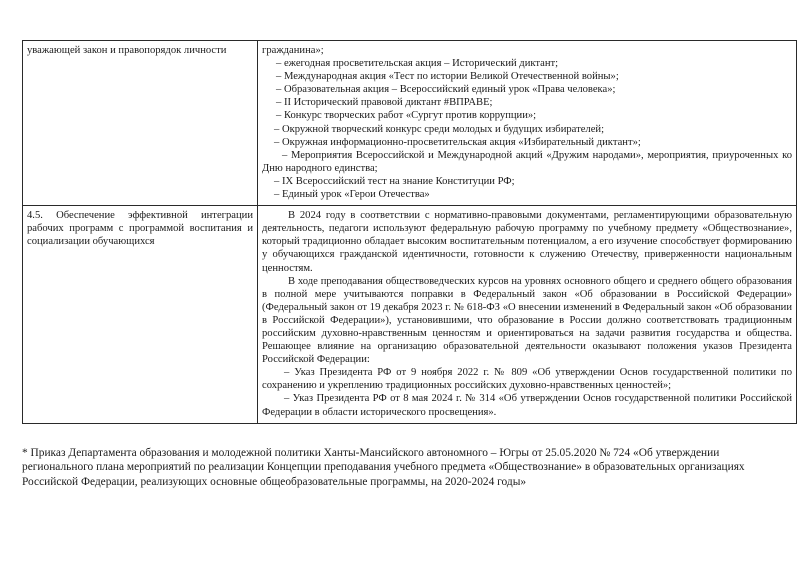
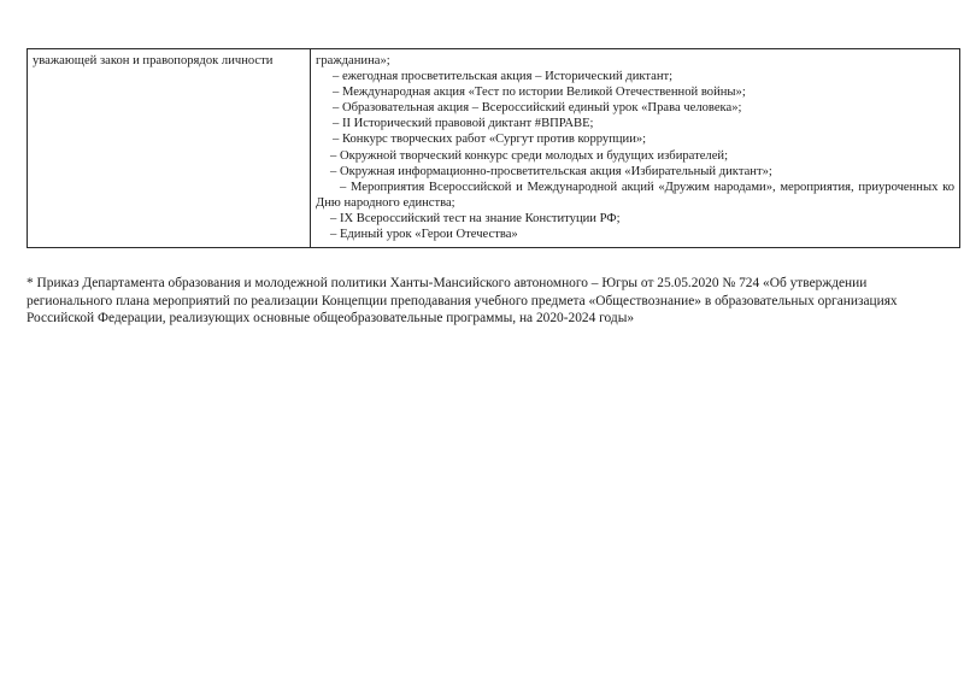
  уважающей закон и правопорядок личности	гражданина»; – ежегодная просветительская акция – Исторический диктант; – Международная акция «Тест по истории Великой Отечественной войны»; – Образовательная акция – Всероссийский единый урок «Права человека»; – II Исторический правовой диктант #ВПРАВЕ; – Конкурс творческих работ «Сургут против коррупции»; – Окружной творческий конкурс среди молодых и будущих избирателей; – Окружная информационно-просветительская акция «Избирательный диктант»; – Мероприятия Всероссийской и Международной акций «Дружим народами», мероприятия, приуроченных ко Дню народного единства; – IX Всероссийский тест на знание Конституции РФ; – Единый урок «Герои Отечества»
- 4.5. Обеспечение эффективной интеграции рабочих программ с программой воспитания и социализации обучающихся	В 2024 году в соответствии с нормативно-правовыми документами, регламентирующими образовательную деятельность, педагоги используют федеральную рабочую программу по учебному предмету «Обществознание», который традиционно обладает высоким воспитательным потенциалом, а его изучение способствует формированию у обучающихся гражданской идентичности, готовности к служению Отечеству, приверженности национальным ценностям. В ходе преподавания обществоведческих курсов на уровнях основного общего и среднего общего образования в полной мере учитываются поправки в Федеральный закон «Об образовании в Российской Федерации» (Федеральный закон от 19 декабря 2023 г. № 618-ФЗ «О внесении изменений в Федеральный закон «Об образовании в Российской Федерации»), установившими, что образование в России должно соответствовать традиционным российским духовно-нравственным ценностям и ориентироваться на задачи развития государства и общества. Решающее влияние на организацию образовательной деятельности оказывают положения указов Президента Российской Федерации: – Указ Президента РФ от 9 ноября 2022 г. № 809 «Об утверждении Основ государственной политики по сохранению и укреплению традиционных российских духовно-нравственных ценностей»; – Указ Президента РФ от 8 мая 2024 г. № 314 «Об утверждении Основ государственной политики Российской Федерации в области исторического просвещения».
  * Приказ Департамента образования и молодежной политики Ханты-Мансийского автономного – Югры от 25.05.2020 № 724 «Об утверждении регионального плана мероприятий по реализации Концепции преподавания учебного предмета «Обществознание» в образовательных организациях Российской Федерации, реализующих основные общеобразовательные программы, на 2020-2024 годы»
